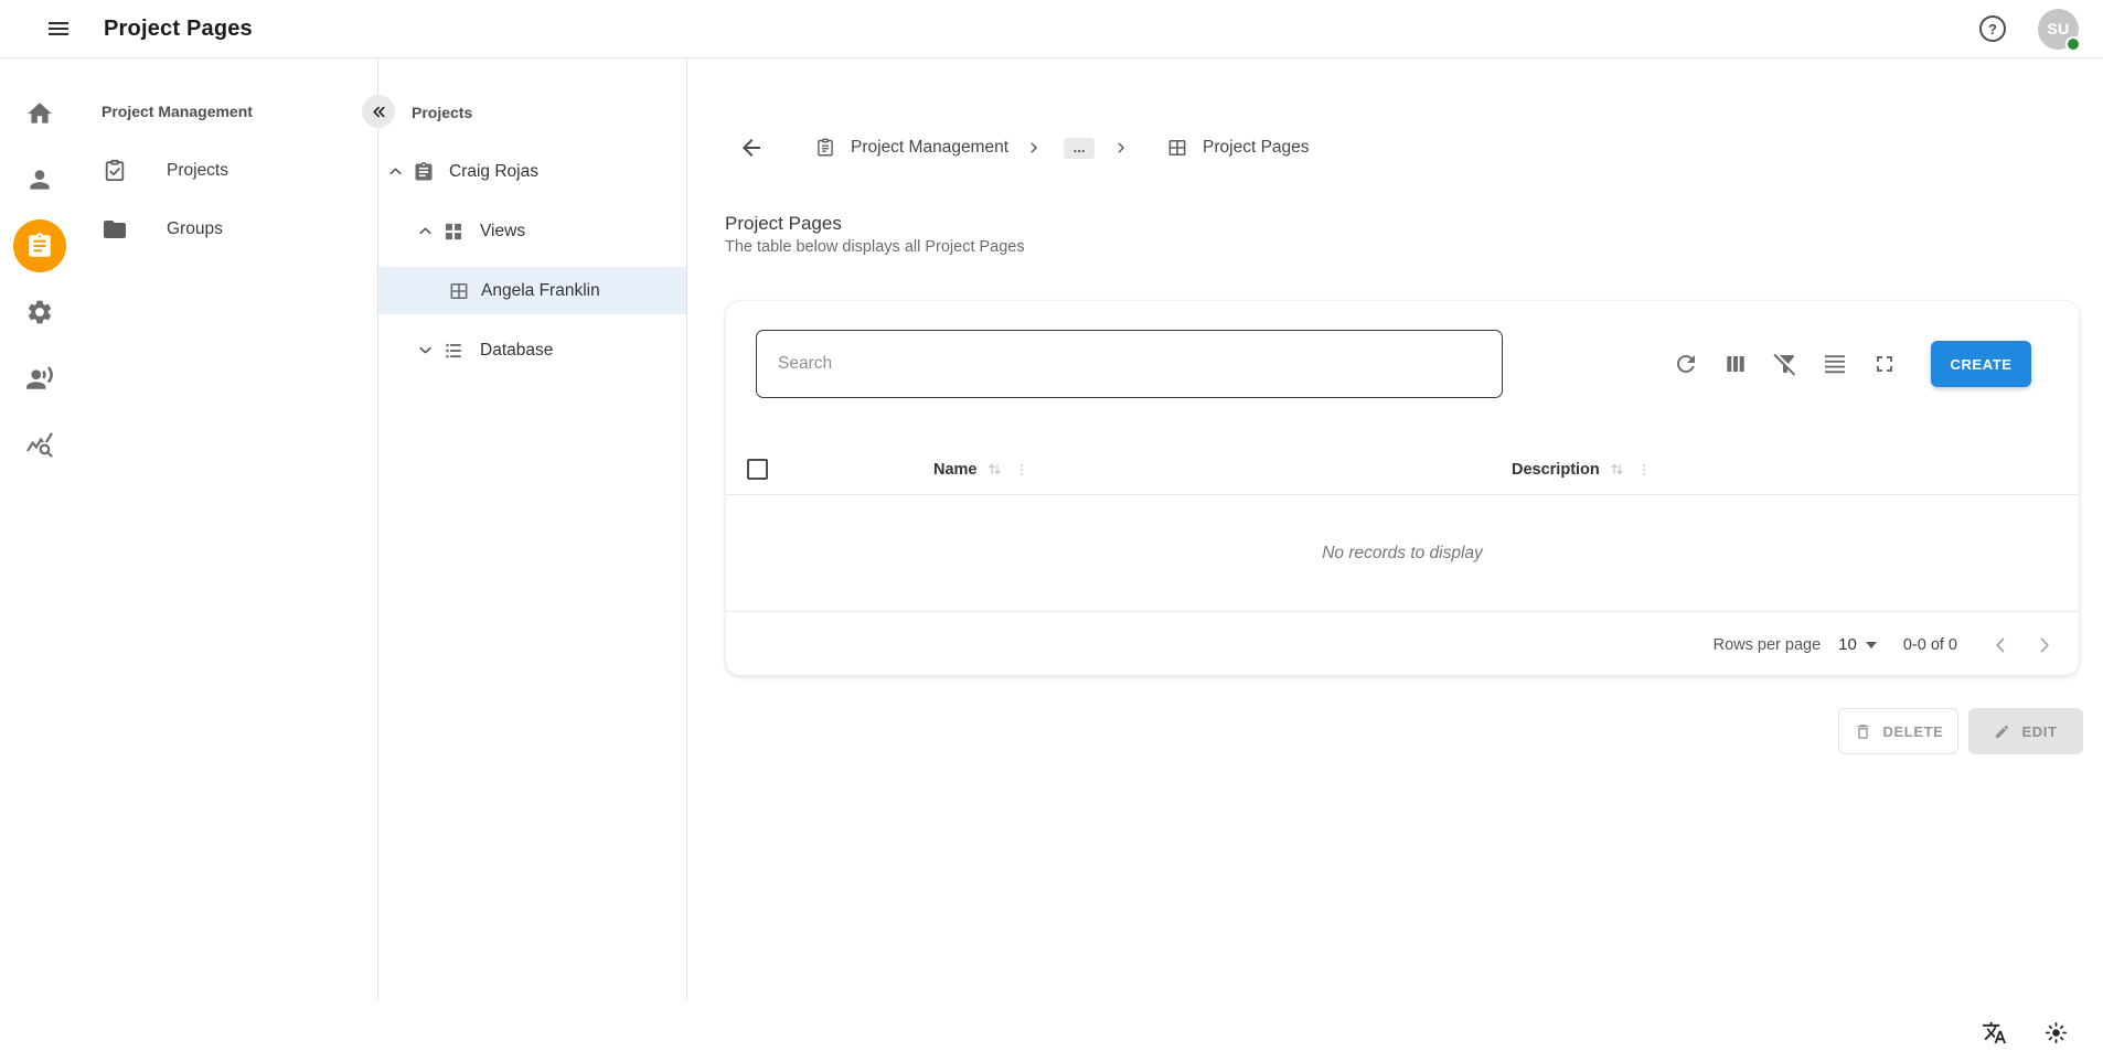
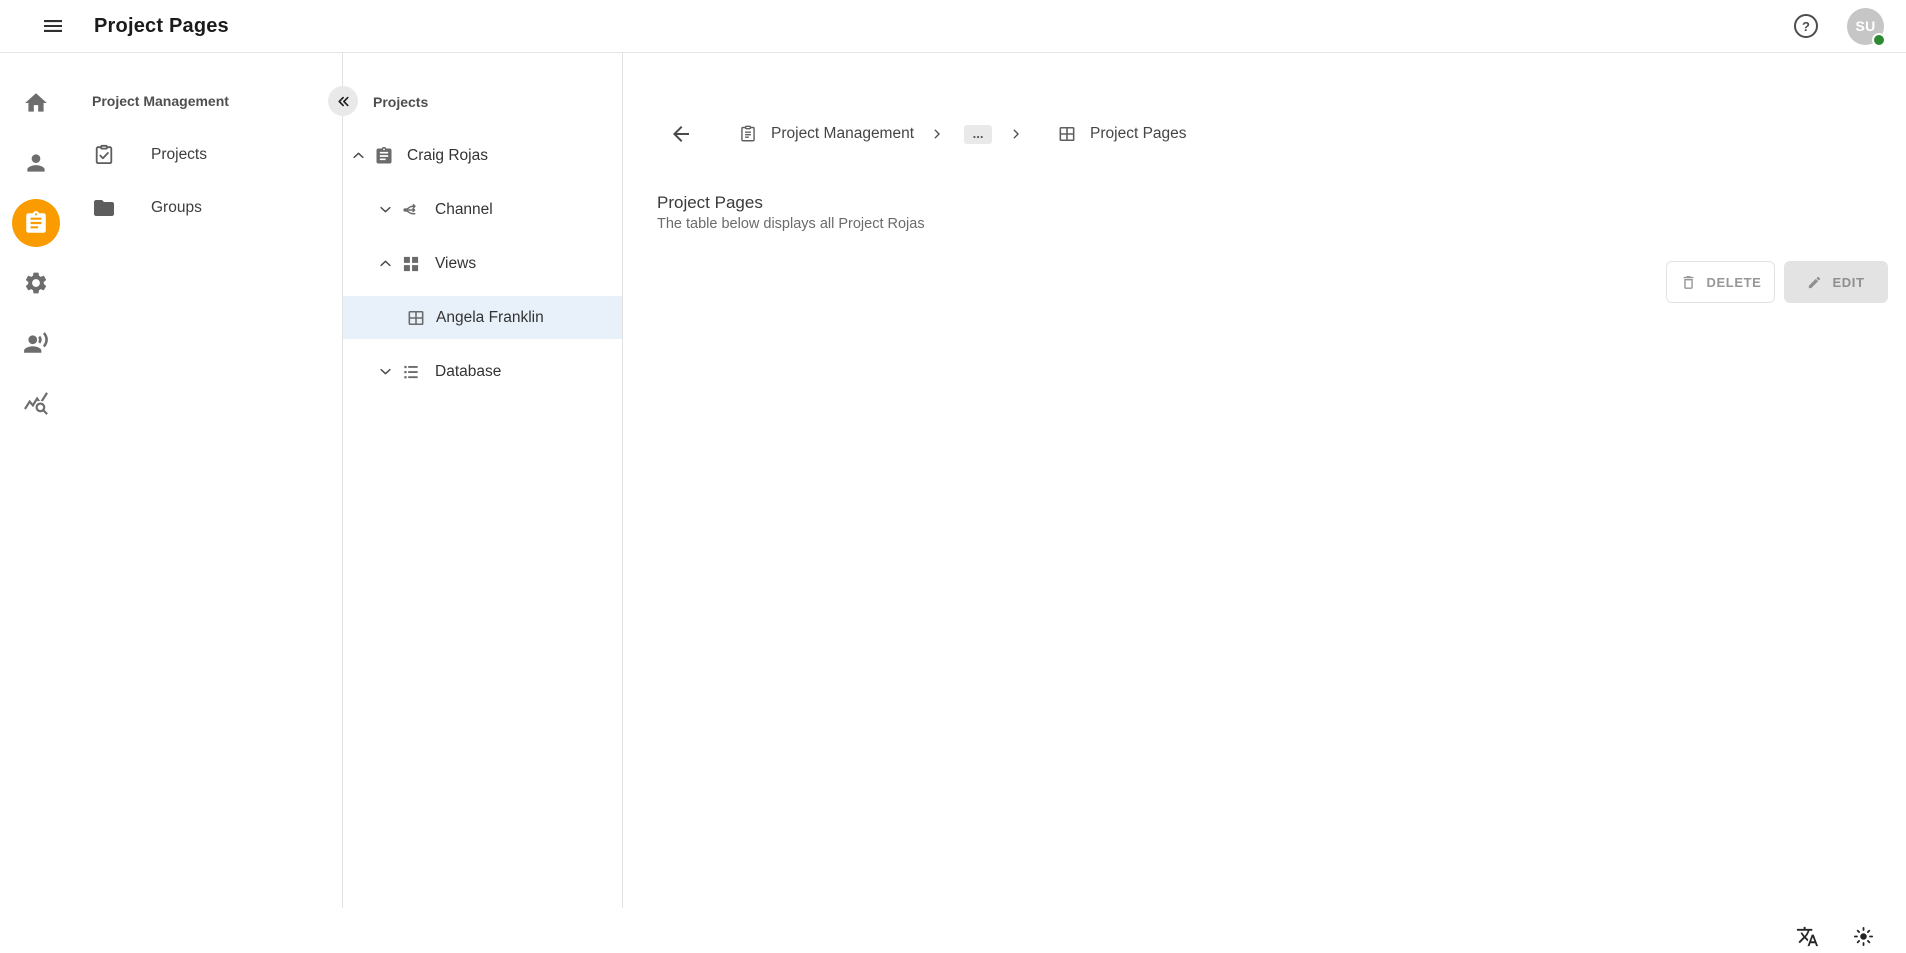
  Project Pages
  SU
  Project Management
  Projects
  Groups
  Projects
  Craig Rojas
+ Channel
  Views
  Angela Franklin
  Database
  Project Management
  ...
  Project Pages
  Project Pages
- The table below displays all Project Pages
+ The table below displays all Project Rojas
- Search
- CREATE
- Name
- Description
- No records to display
- Rows per page
- 10
- 0-0 of 0
  DELETE
  EDIT
